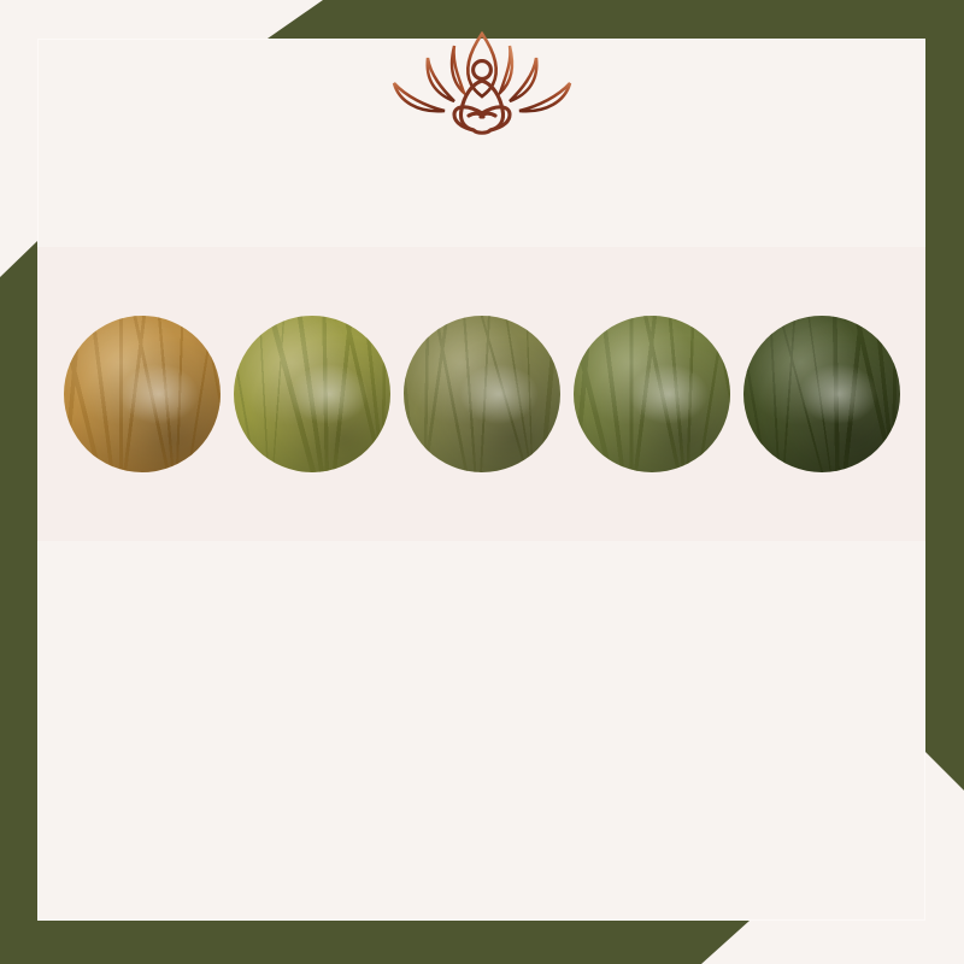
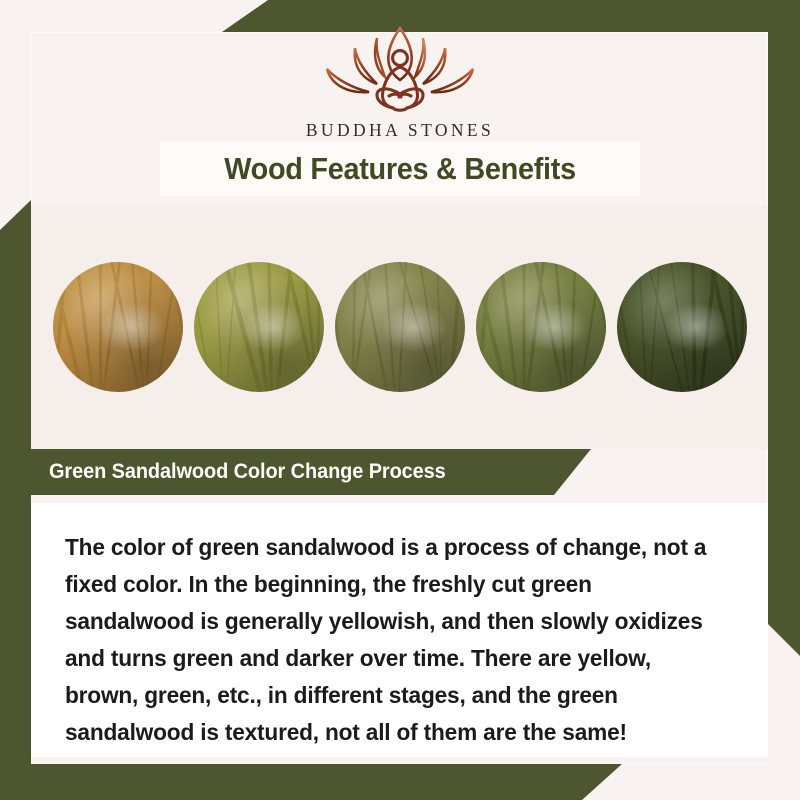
+ BUDDHA STONES
+ Wood Features & Benefits
+ Green Sandalwood Color Change Process
+ The color of green sandalwood is a process of change, not a fixed color. In the beginning, the freshly cut green sandalwood is generally yellowish, and then slowly oxidizes and turns green and darker over time. There are yellow, brown, green, etc., in different stages, and the green sandalwood is textured, not all of them are the same!
